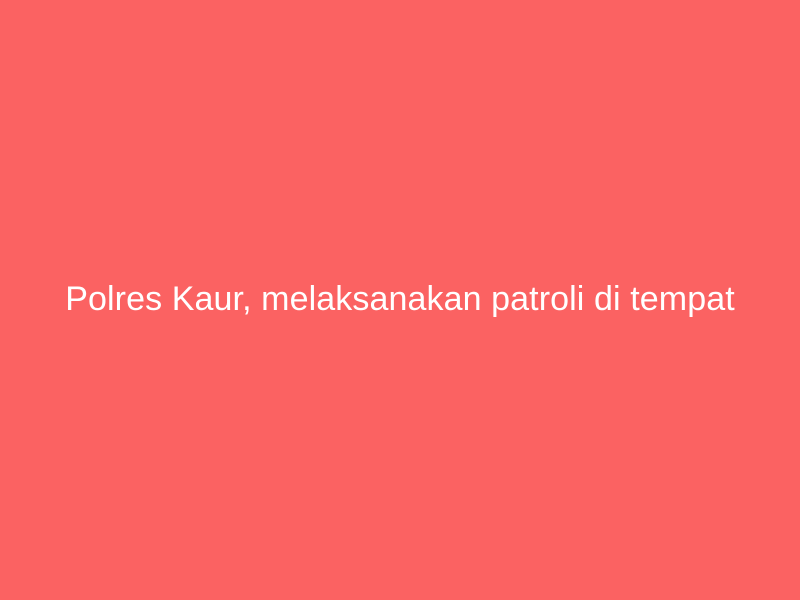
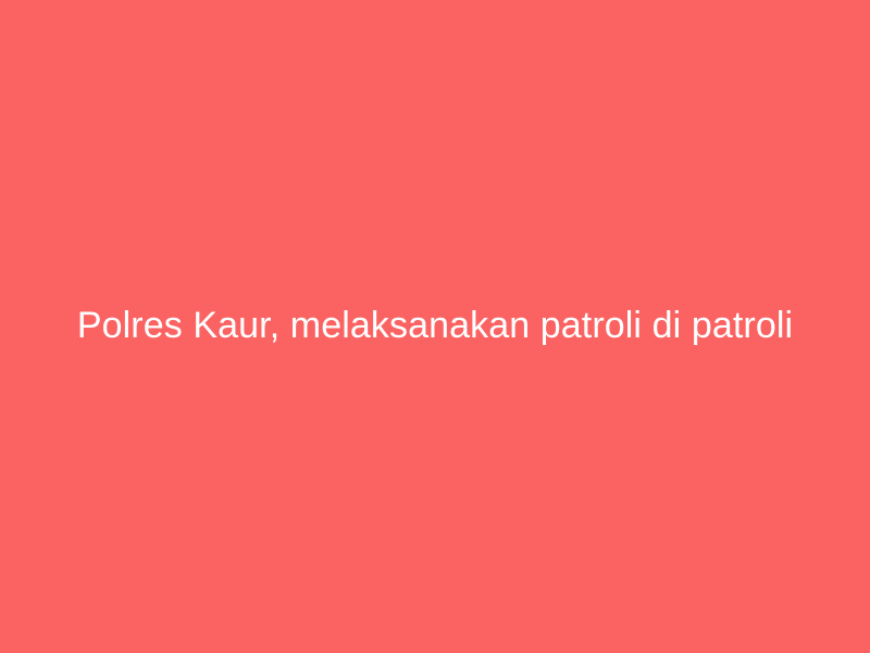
- Polres Kaur, melaksanakan patroli di tempat
+ Polres Kaur, melaksanakan patroli di patroli
